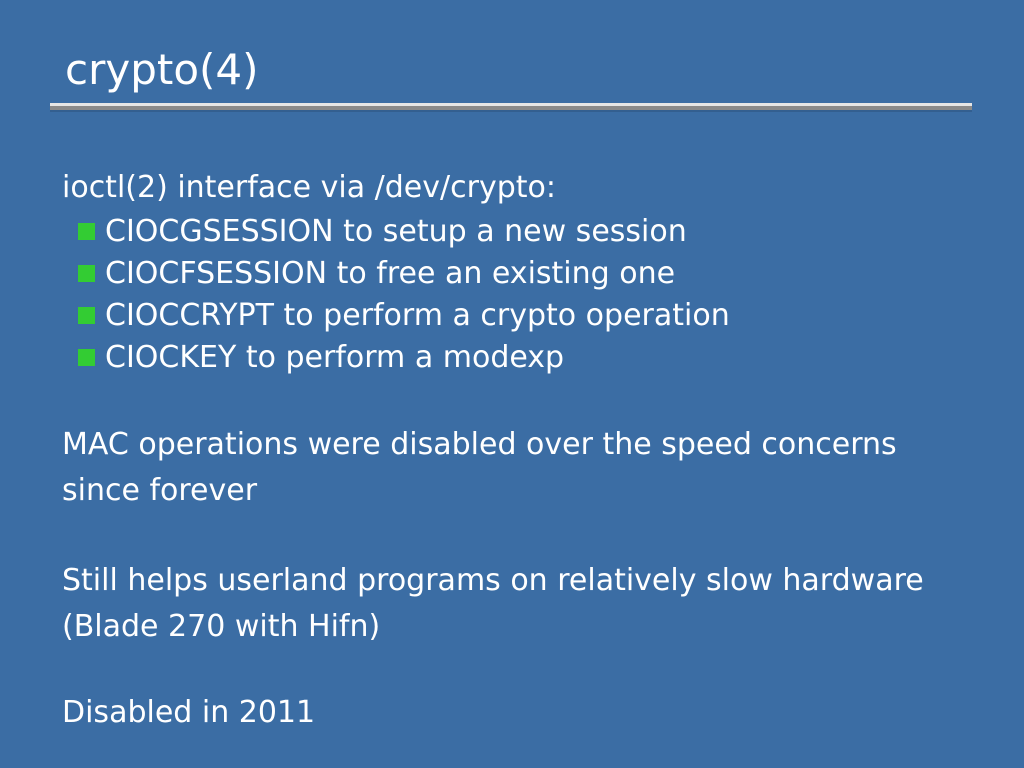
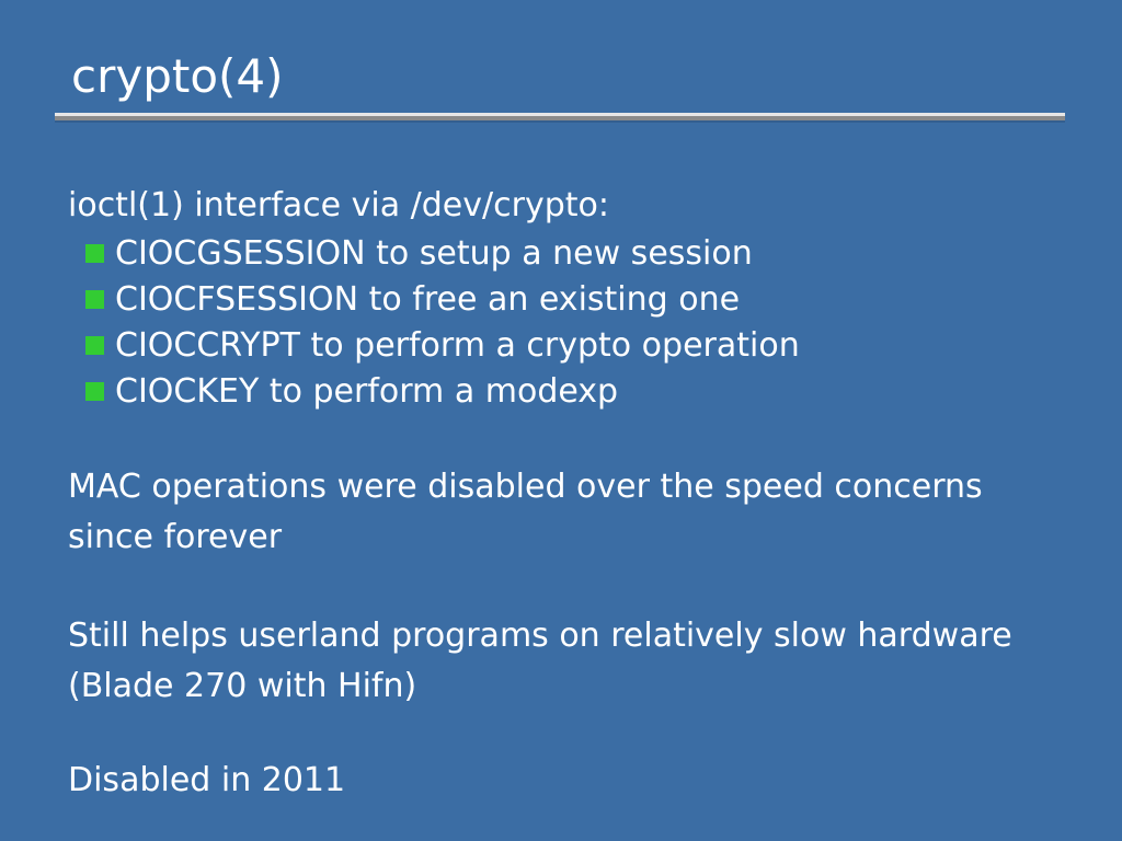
  crypto(4)
- ioctl(2) interface via /dev/crypto:
+ ioctl(1) interface via /dev/crypto:
  CIOCGSESSION to setup a new session
  CIOCFSESSION to free an existing one
  CIOCCRYPT to perform a crypto operation
  CIOCKEY to perform a modexp
  MAC operations were disabled over the speed concerns since forever
  Still helps userland programs on relatively slow hardware (Blade 270 with Hifn)
  Disabled in 2011
